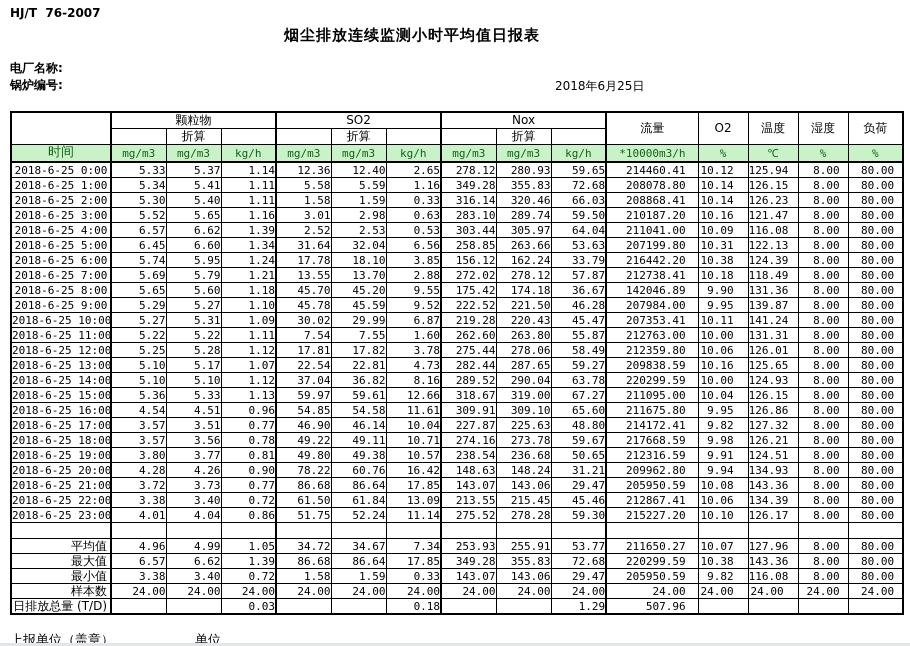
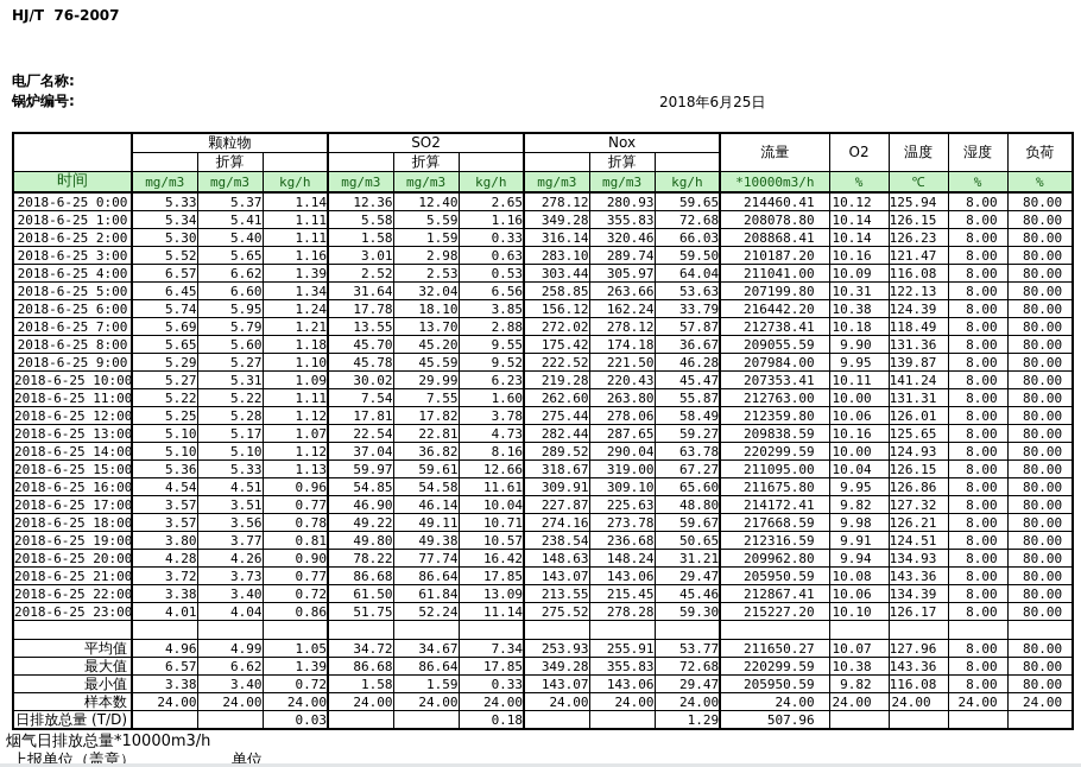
  HJ/T 76-2007
- 烟尘排放连续监测小时平均值日报表
  电厂名称:
  锅炉编号:
  2018年6月25日
  	颗粒物	SO2	Nox	流量	O2	温度	湿度	负荷
  	折算			折算			折算
  时间	mg/m3	mg/m3	kg/h	mg/m3	mg/m3	kg/h	mg/m3	mg/m3	kg/h	*10000m3/h	%	℃	%	%
  2018-6-25 0:00	5.33	5.37	1.14	12.36	12.40	2.65	278.12	280.93	59.65	214460.41	10.12	125.94	8.00	80.00
  2018-6-25 1:00	5.34	5.41	1.11	5.58	5.59	1.16	349.28	355.83	72.68	208078.80	10.14	126.15	8.00	80.00
  2018-6-25 2:00	5.30	5.40	1.11	1.58	1.59	0.33	316.14	320.46	66.03	208868.41	10.14	126.23	8.00	80.00
  2018-6-25 3:00	5.52	5.65	1.16	3.01	2.98	0.63	283.10	289.74	59.50	210187.20	10.16	121.47	8.00	80.00
  2018-6-25 4:00	6.57	6.62	1.39	2.52	2.53	0.53	303.44	305.97	64.04	211041.00	10.09	116.08	8.00	80.00
  2018-6-25 5:00	6.45	6.60	1.34	31.64	32.04	6.56	258.85	263.66	53.63	207199.80	10.31	122.13	8.00	80.00
  2018-6-25 6:00	5.74	5.95	1.24	17.78	18.10	3.85	156.12	162.24	33.79	216442.20	10.38	124.39	8.00	80.00
  2018-6-25 7:00	5.69	5.79	1.21	13.55	13.70	2.88	272.02	278.12	57.87	212738.41	10.18	118.49	8.00	80.00
- 2018-6-25 8:00	5.65	5.60	1.18	45.70	45.20	9.55	175.42	174.18	36.67	142046.89	9.90	131.36	8.00	80.00
+ 2018-6-25 8:00	5.65	5.60	1.18	45.70	45.20	9.55	175.42	174.18	36.67	209055.59	9.90	131.36	8.00	80.00
  2018-6-25 9:00	5.29	5.27	1.10	45.78	45.59	9.52	222.52	221.50	46.28	207984.00	9.95	139.87	8.00	80.00
- 2018-6-25 10:00	5.27	5.31	1.09	30.02	29.99	6.87	219.28	220.43	45.47	207353.41	10.11	141.24	8.00	80.00
+ 2018-6-25 10:00	5.27	5.31	1.09	30.02	29.99	6.23	219.28	220.43	45.47	207353.41	10.11	141.24	8.00	80.00
  2018-6-25 11:00	5.22	5.22	1.11	7.54	7.55	1.60	262.60	263.80	55.87	212763.00	10.00	131.31	8.00	80.00
  2018-6-25 12:00	5.25	5.28	1.12	17.81	17.82	3.78	275.44	278.06	58.49	212359.80	10.06	126.01	8.00	80.00
  2018-6-25 13:00	5.10	5.17	1.07	22.54	22.81	4.73	282.44	287.65	59.27	209838.59	10.16	125.65	8.00	80.00
  2018-6-25 14:00	5.10	5.10	1.12	37.04	36.82	8.16	289.52	290.04	63.78	220299.59	10.00	124.93	8.00	80.00
  2018-6-25 15:00	5.36	5.33	1.13	59.97	59.61	12.66	318.67	319.00	67.27	211095.00	10.04	126.15	8.00	80.00
  2018-6-25 16:00	4.54	4.51	0.96	54.85	54.58	11.61	309.91	309.10	65.60	211675.80	9.95	126.86	8.00	80.00
  2018-6-25 17:00	3.57	3.51	0.77	46.90	46.14	10.04	227.87	225.63	48.80	214172.41	9.82	127.32	8.00	80.00
  2018-6-25 18:00	3.57	3.56	0.78	49.22	49.11	10.71	274.16	273.78	59.67	217668.59	9.98	126.21	8.00	80.00
  2018-6-25 19:00	3.80	3.77	0.81	49.80	49.38	10.57	238.54	236.68	50.65	212316.59	9.91	124.51	8.00	80.00
- 2018-6-25 20:00	4.28	4.26	0.90	78.22	60.76	16.42	148.63	148.24	31.21	209962.80	9.94	134.93	8.00	80.00
+ 2018-6-25 20:00	4.28	4.26	0.90	78.22	77.74	16.42	148.63	148.24	31.21	209962.80	9.94	134.93	8.00	80.00
  2018-6-25 21:00	3.72	3.73	0.77	86.68	86.64	17.85	143.07	143.06	29.47	205950.59	10.08	143.36	8.00	80.00
  2018-6-25 22:00	3.38	3.40	0.72	61.50	61.84	13.09	213.55	215.45	45.46	212867.41	10.06	134.39	8.00	80.00
  2018-6-25 23:00	4.01	4.04	0.86	51.75	52.24	11.14	275.52	278.28	59.30	215227.20	10.10	126.17	8.00	80.00
  平均值	4.96	4.99	1.05	34.72	34.67	7.34	253.93	255.91	53.77	211650.27	10.07	127.96	8.00	80.00
  最大值	6.57	6.62	1.39	86.68	86.64	17.85	349.28	355.83	72.68	220299.59	10.38	143.36	8.00	80.00
  最小值	3.38	3.40	0.72	1.58	1.59	0.33	143.07	143.06	29.47	205950.59	9.82	116.08	8.00	80.00
  样本数	24.00	24.00	24.00	24.00	24.00	24.00	24.00	24.00	24.00	24.00	24.00	24.00	24.00	24.00
  日排放总量 (T/D)			0.03			0.18			1.29	507.96
+ 烟气日排放总量*10000m3/h
  上报单位（盖章）
  单位
